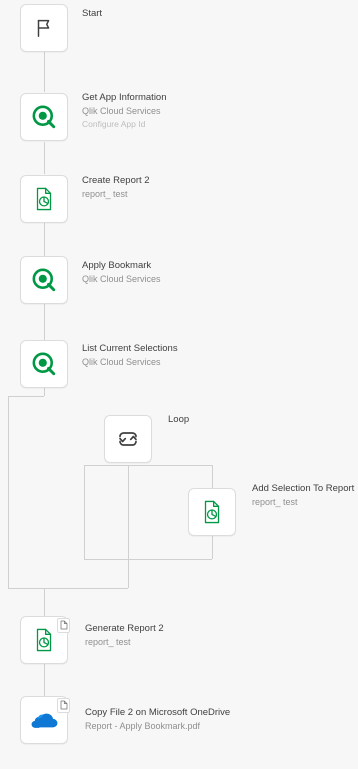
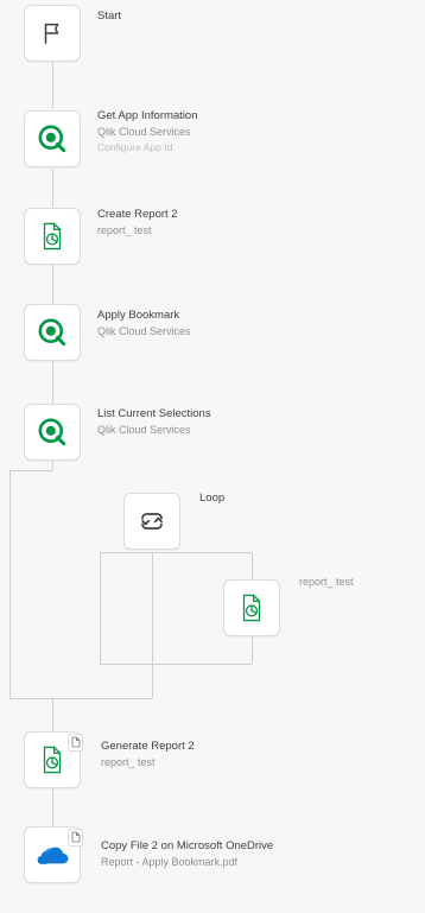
  Start
  Get App Information
  Qlik Cloud Services
  Configure App Id
  Create Report 2
  report_ test
  Apply Bookmark
  Qlik Cloud Services
  List Current Selections
  Qlik Cloud Services
  Loop
- Add Selection To Report
  report_ test
  Generate Report 2
  report_ test
  Copy File 2 on Microsoft OneDrive
  Report - Apply Bookmark.pdf
